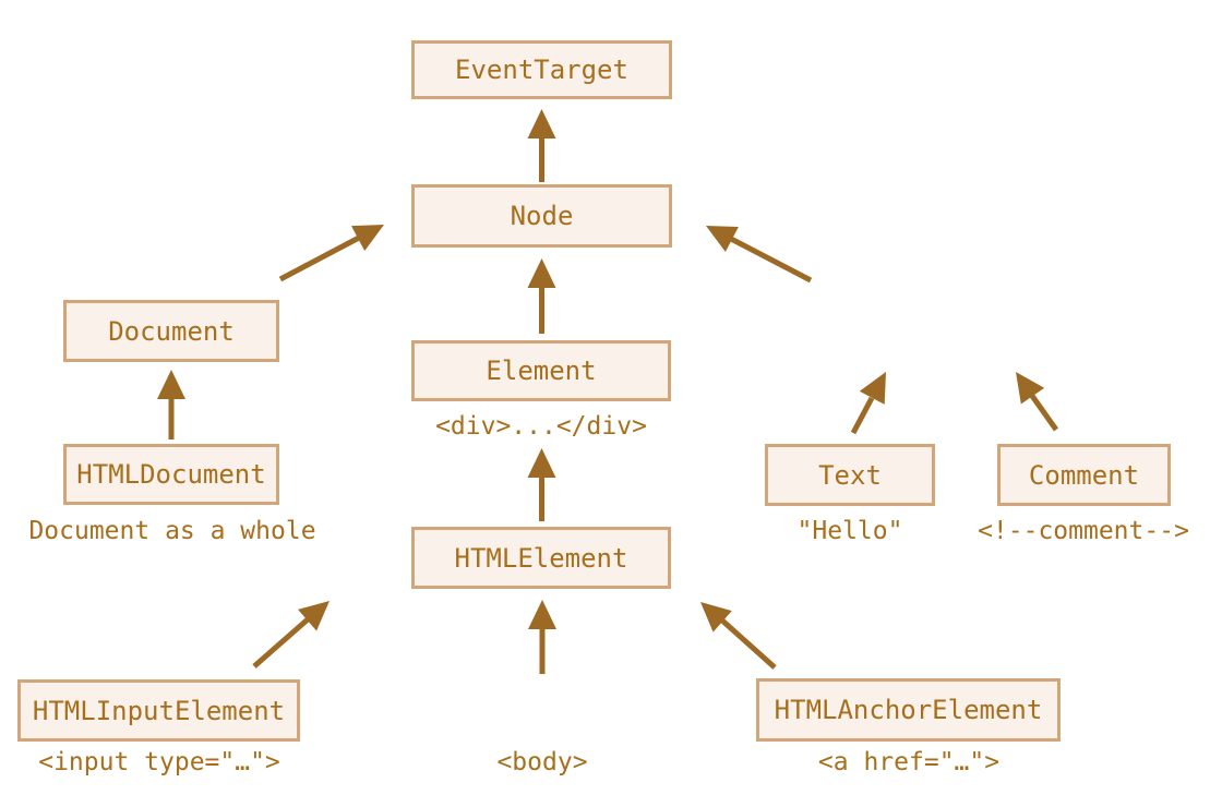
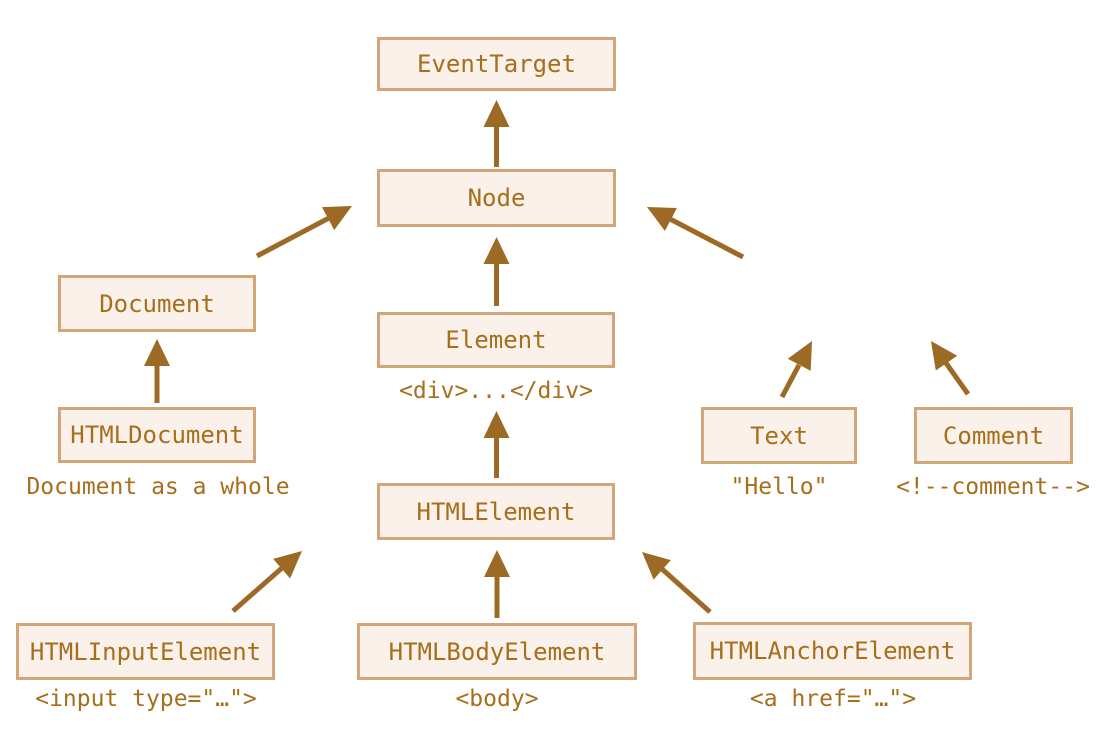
  EventTarget
  Node
  Document
  Element
  HTMLDocument
  Text
  Comment
  HTMLElement
  HTMLInputElement
+ HTMLBodyElement
  HTMLAnchorElement
  <div>...</div>
  Document as a whole
  "Hello"
  <!--comment-->
  <input type="…">
  <body>
  <a href="…">
